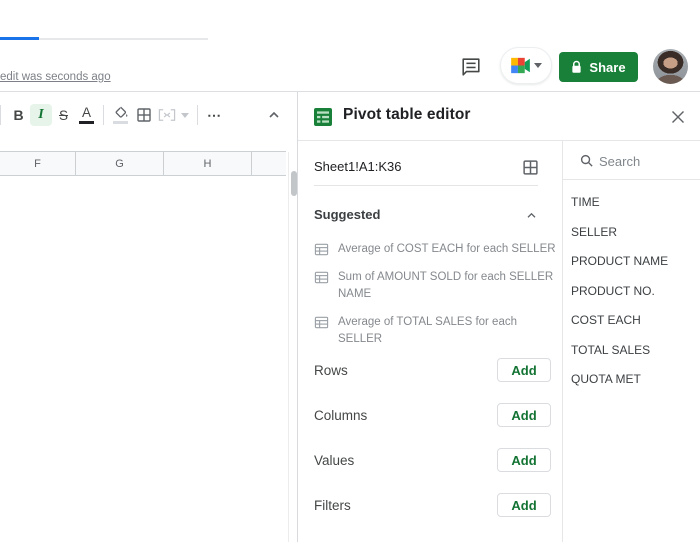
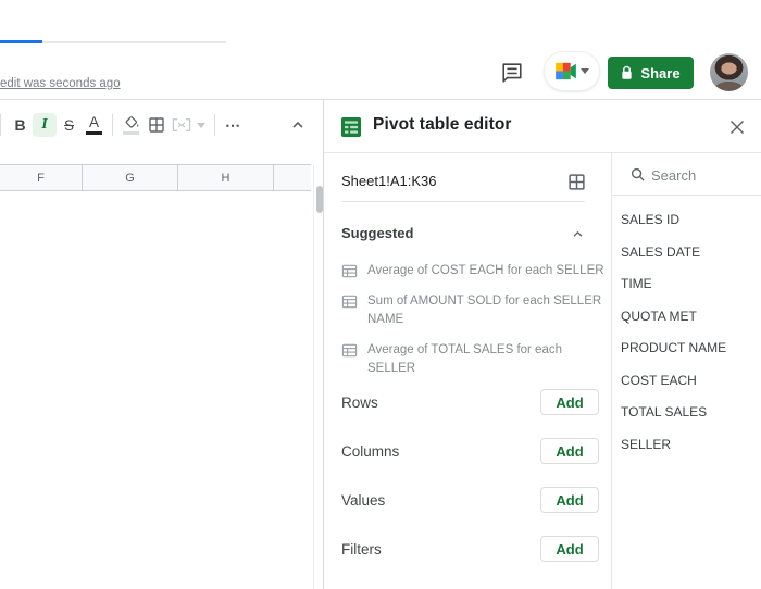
  edit was seconds ago
  Share
  B
  I
  S
  A
  ⋯
  F
  G
  H
  Pivot table editor
  Sheet1!A1:K36
  Suggested
  Average of COST EACH for each SELLER
  Sum of AMOUNT SOLD for each SELLER NAME
  Average of TOTAL SALES for each SELLER
  Rows
  Add
  Columns
  Add
  Values
  Add
  Filters
  Add
  Search
+ SALES ID
+ SALES DATE
  TIME
- SELLER
+ QUOTA MET
  PRODUCT NAME
- PRODUCT NO.
  COST EACH
  TOTAL SALES
- QUOTA MET
+ SELLER
